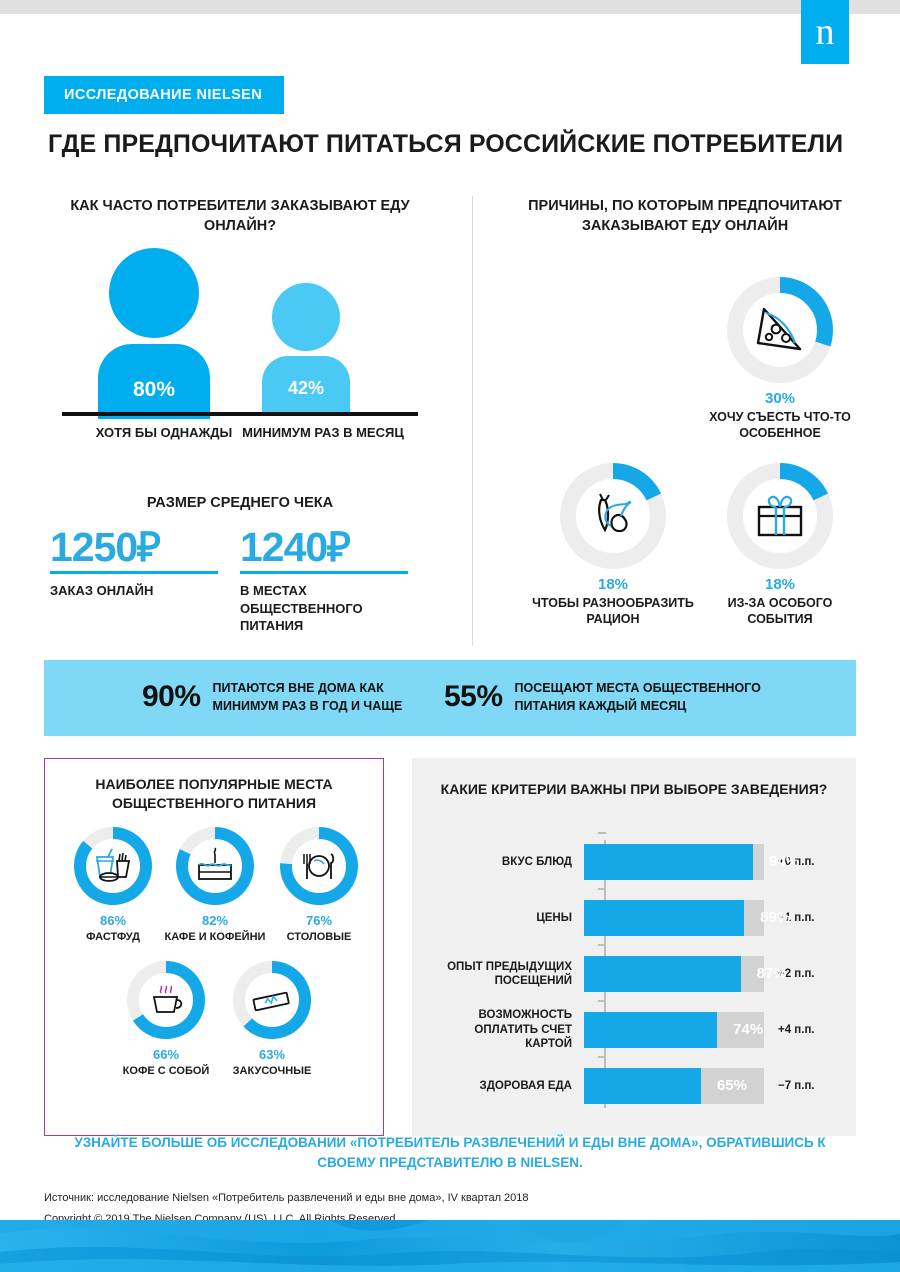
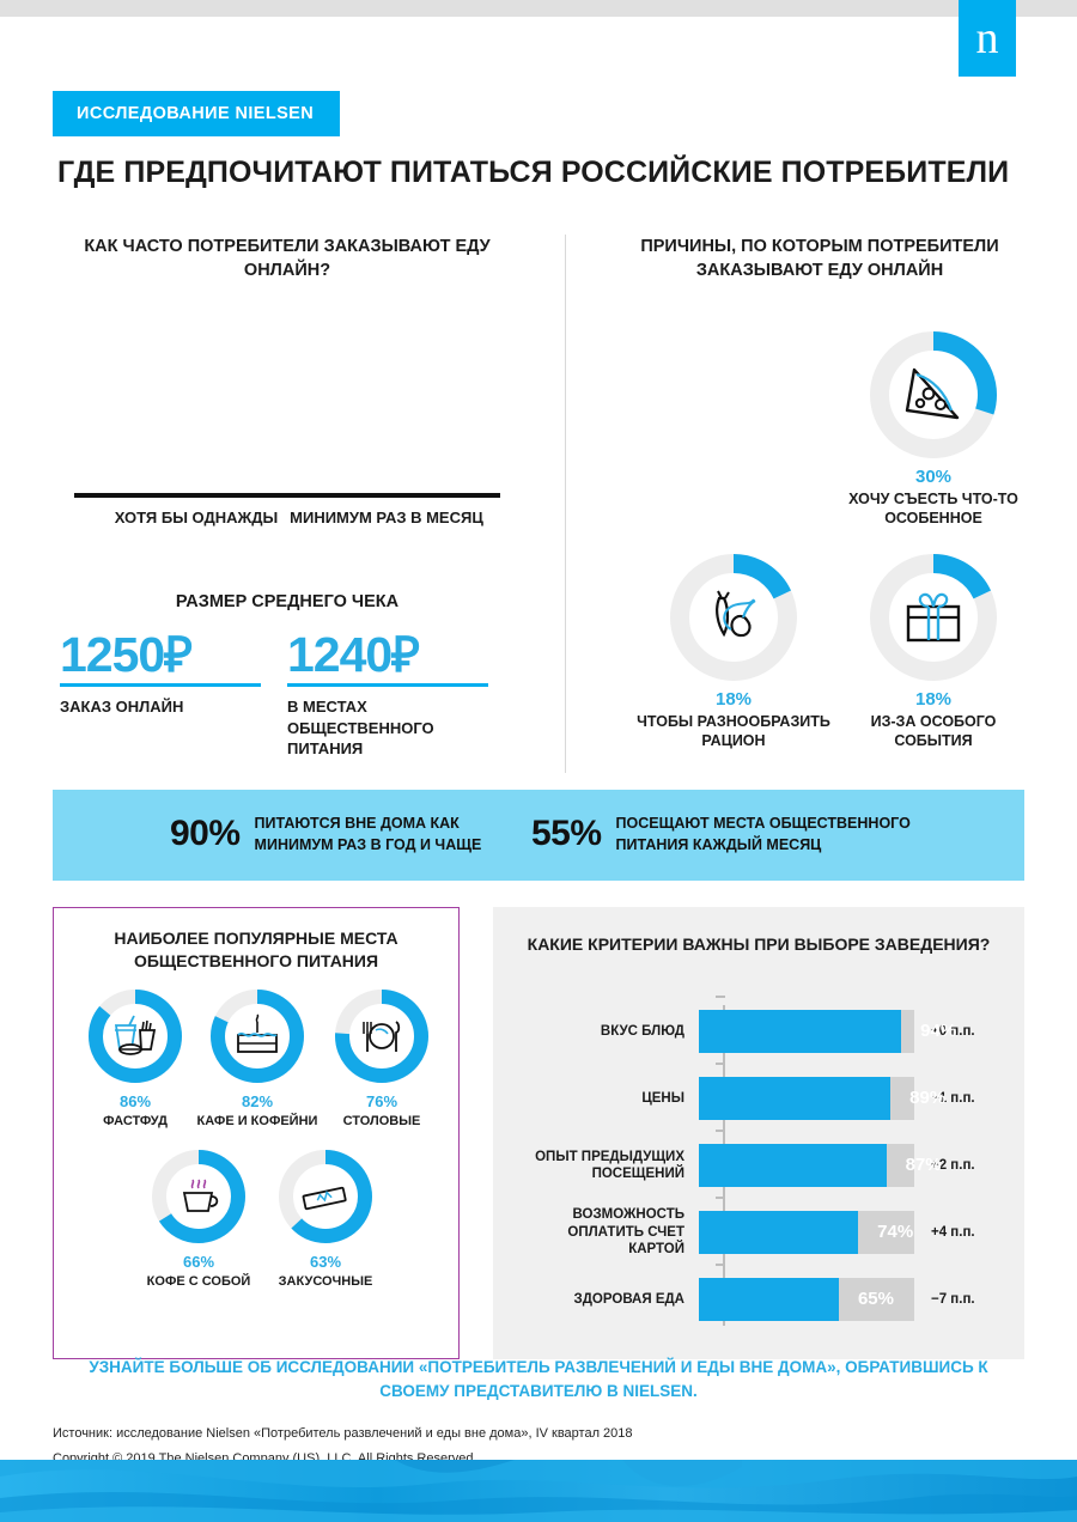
  n
  ИССЛЕДОВАНИЕ NIELSEN
  ГДЕ ПРЕДПОЧИТАЮТ ПИТАТЬСЯ РОССИЙСКИЕ ПОТРЕБИТЕЛИ
  КАК ЧАСТО ПОТРЕБИТЕЛИ ЗАКАЗЫВАЮТ ЕДУ ОНЛАЙН?
- 80%
- 42%
  ХОТЯ БЫ ОДНАЖДЫ
  МИНИМУМ РАЗ В МЕСЯЦ
  РАЗМЕР СРЕДНЕГО ЧЕКА
  1250₽
  ЗАКАЗ ОНЛАЙН
  1240₽
  В МЕСТАХ ОБЩЕСТВЕННОГО ПИТАНИЯ
- ПРИЧИНЫ, ПО КОТОРЫМ ПРЕДПОЧИТАЮТ ЗАКАЗЫВАЮТ ЕДУ ОНЛАЙН
+ ПРИЧИНЫ, ПО КОТОРЫМ ПОТРЕБИТЕЛИ ЗАКАЗЫВАЮТ ЕДУ ОНЛАЙН
  30%
  ХОЧУ СЪЕСТЬ ЧТО-ТО ОСОБЕННОЕ
  18%
  ЧТОБЫ РАЗНООБРАЗИТЬ РАЦИОН
  18%
  ИЗ-ЗА ОСОБОГО СОБЫТИЯ
  90%
  ПИТАЮТСЯ ВНЕ ДОМА КАК МИНИМУМ РАЗ В ГОД И ЧАЩЕ
  55%
  ПОСЕЩАЮТ МЕСТА ОБЩЕСТВЕННОГО ПИТАНИЯ КАЖДЫЙ МЕСЯЦ
  НАИБОЛЕЕ ПОПУЛЯРНЫЕ МЕСТА ОБЩЕСТВЕННОГО ПИТАНИЯ
  86%
  ФАСТФУД
  82%
  КАФЕ И КОФЕЙНИ
  76%
  СТОЛОВЫЕ
  66%
  КОФЕ С СОБОЙ
  63%
  ЗАКУСОЧНЫЕ
  КАКИЕ КРИТЕРИИ ВАЖНЫ ПРИ ВЫБОРЕ ЗАВЕДЕНИЯ?
  ВКУС БЛЮД
  94%
  +0 п.п.
  ЦЕНЫ
  89%
  −1 п.п.
  ОПЫТ ПРЕДЫДУЩИХ ПОСЕЩЕНИЙ
  87%
  +2 п.п.
  ВОЗМОЖНОСТЬ ОПЛАТИТЬ СЧЕТ КАРТОЙ
  74%
  +4 п.п.
  ЗДОРОВАЯ ЕДА
  65%
  −7 п.п.
  УЗНАЙТЕ БОЛЬШЕ ОБ ИССЛЕДОВАНИИ «ПОТРЕБИТЕЛЬ РАЗВЛЕЧЕНИЙ И ЕДЫ ВНЕ ДОМА», ОБРАТИВШИСЬ К СВОЕМУ ПРЕДСТАВИТЕЛЮ В NIELSEN.
  Источник: исследование Nielsen «Потребитель развлечений и еды вне дома», IV квартал 2018
  Copyright © 2019 The Nielsen Company (US), LLC. All Rights Reserved.
